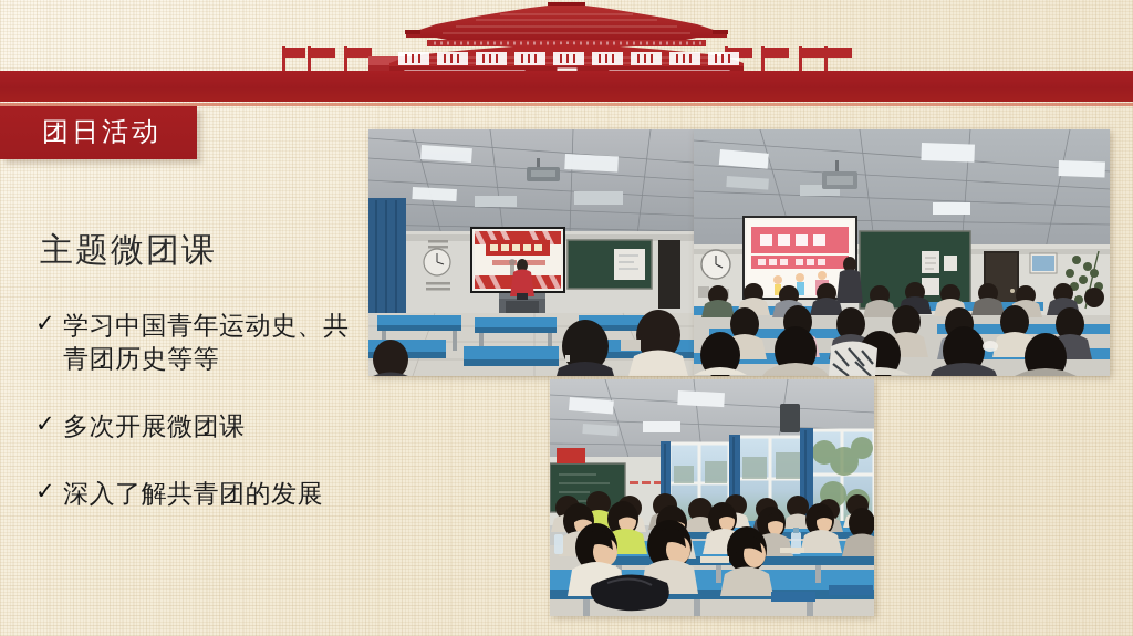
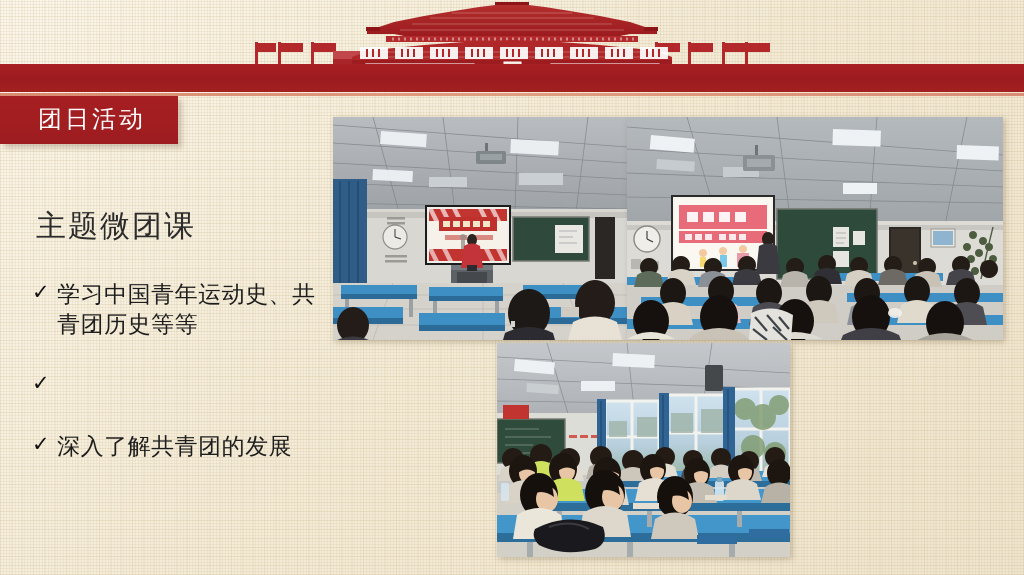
  团日活动
  主题微团课
  ✓
  学习中国青年运动史、共青团历史等等
  ✓
- 多次开展微团课
  ✓
  深入了解共青团的发展
